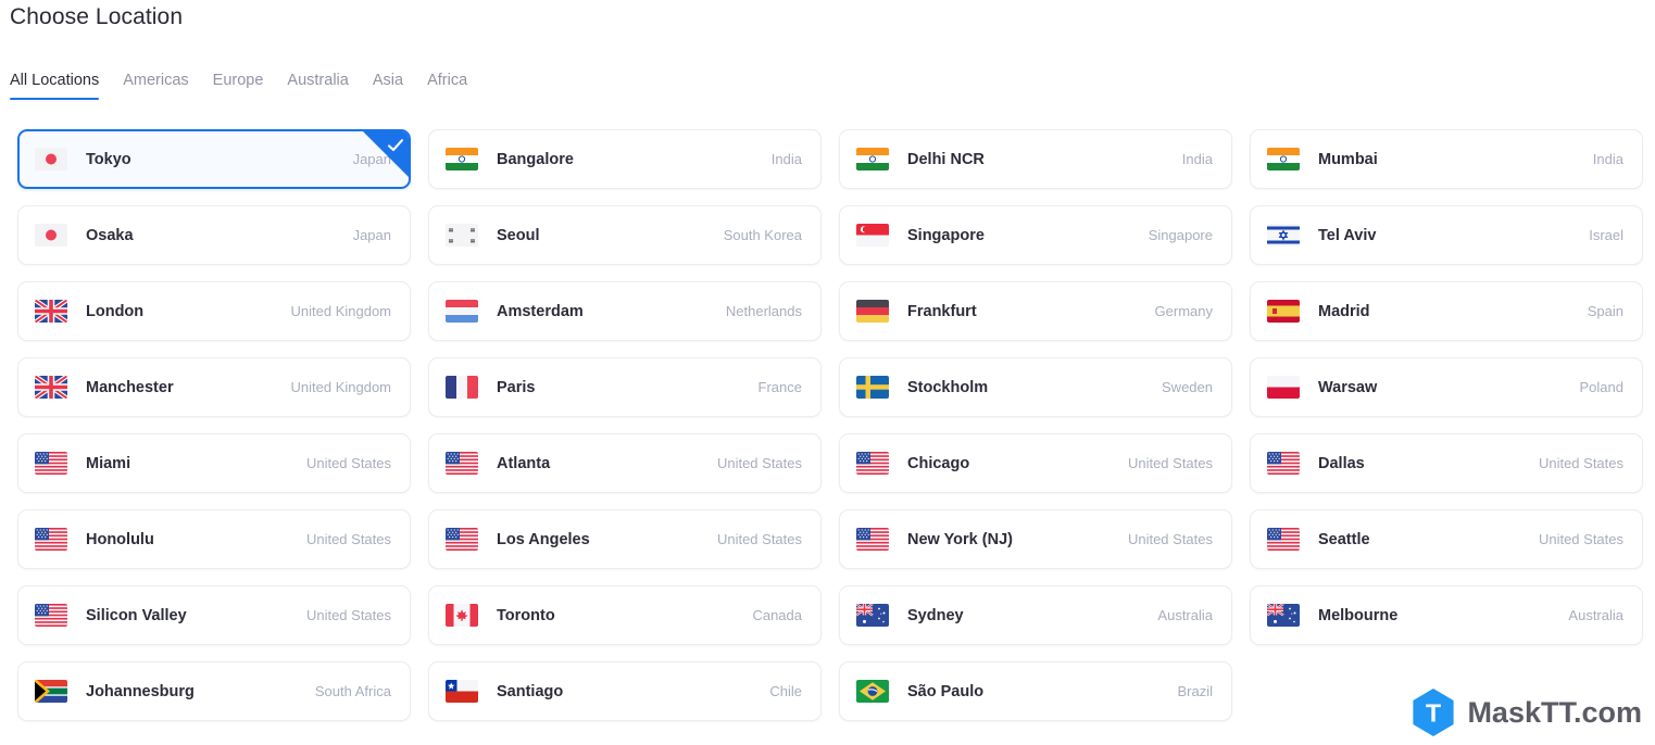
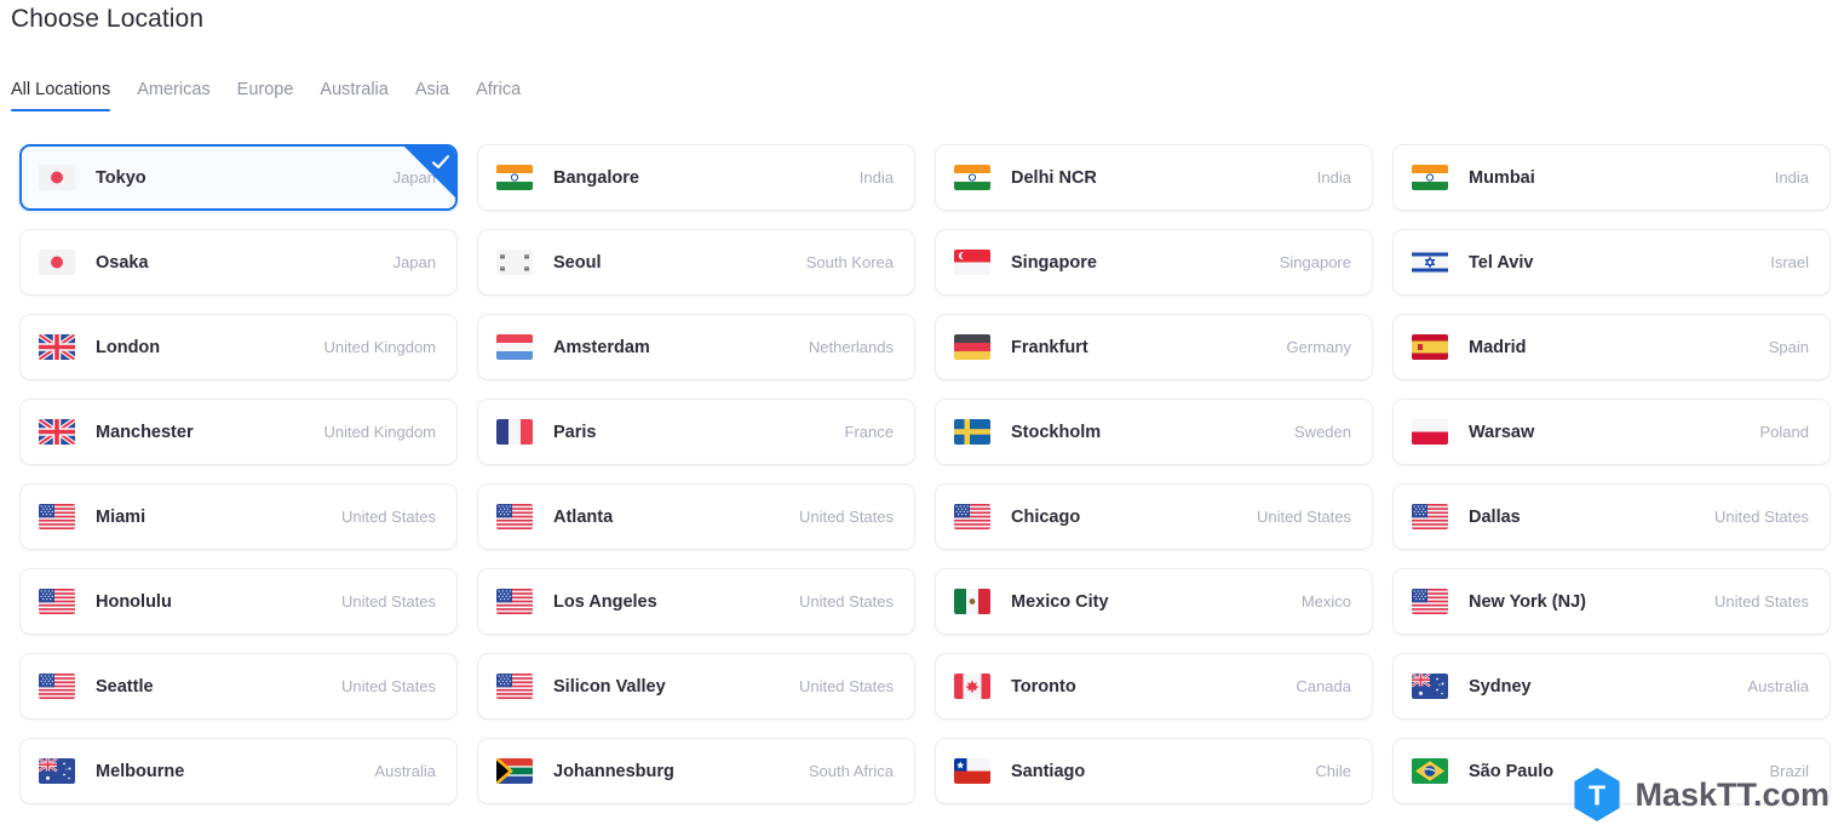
  Choose Location
  All Locations
  Americas
  Europe
  Australia
  Asia
  Africa
  Tokyo
  Japan
  Bangalore
  India
  Delhi NCR
  India
  Mumbai
  India
  Osaka
  Japan
  Seoul
  South Korea
  Singapore
  Singapore
  Tel Aviv
  Israel
  London
  United Kingdom
  Amsterdam
  Netherlands
  Frankfurt
  Germany
  Madrid
  Spain
  Manchester
  United Kingdom
  Paris
  France
  Stockholm
  Sweden
  Warsaw
  Poland
  Miami
  United States
  Atlanta
  United States
  Chicago
  United States
  Dallas
  United States
  Honolulu
  United States
  Los Angeles
  United States
+ Mexico City
+ Mexico
  New York (NJ)
  United States
  Seattle
  United States
  Silicon Valley
  United States
  Toronto
  Canada
  Sydney
  Australia
  Melbourne
  Australia
  Johannesburg
  South Africa
  Santiago
  Chile
  São Paulo
  Brazil
  T
  MaskTT.com
